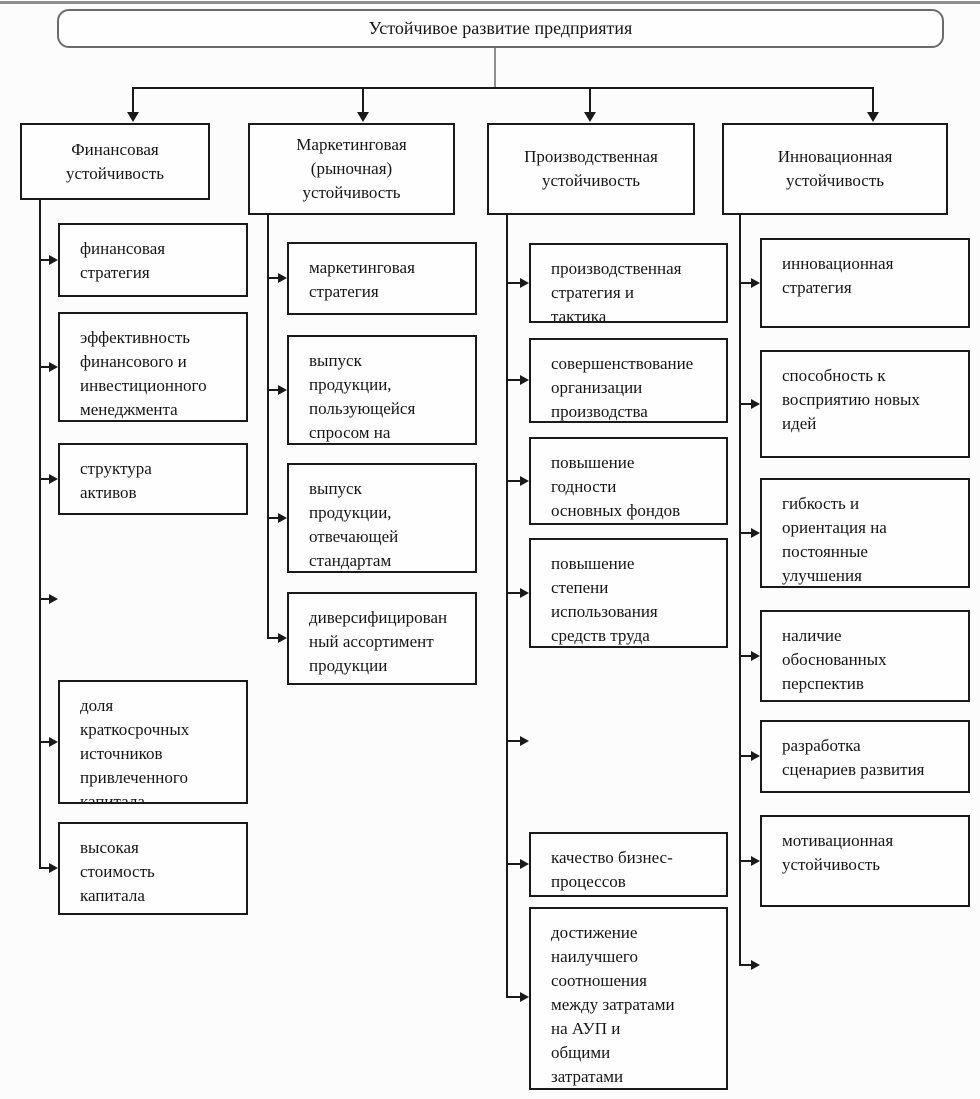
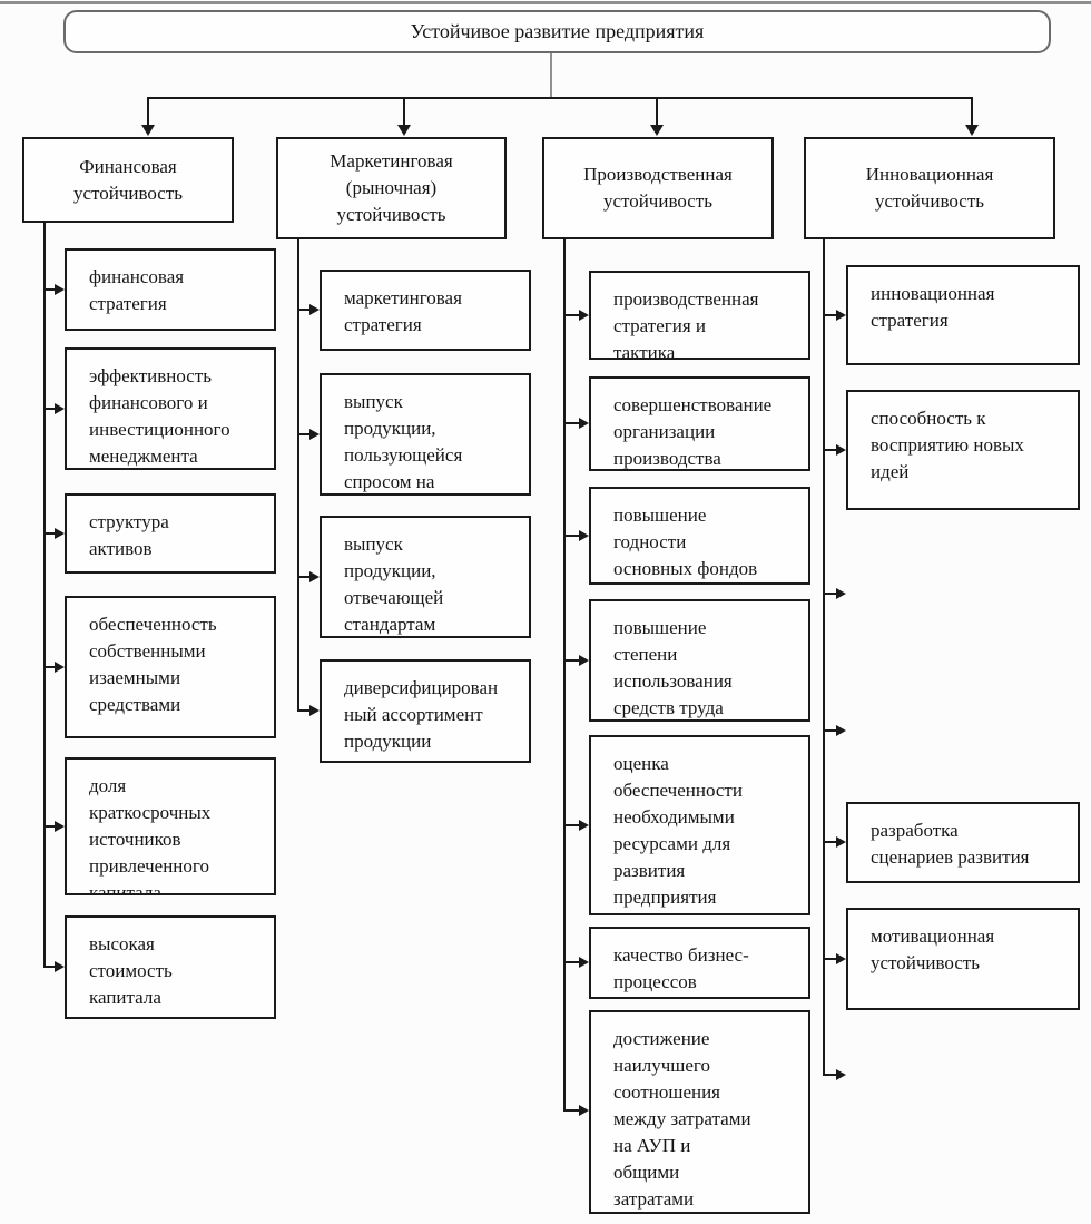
  Устойчивое развитие предприятия
  Финансовая
  устойчивость
  Маркетинговая
  (рыночная)
  устойчивость
  Производственная
  устойчивость
  Инновационная
  устойчивость
  финансовая
  стратегия
  эффективность
  финансового и
  инвестиционного
  менеджмента
  структура
  активов
+ обеспеченность
+ собственными
+ изаемными
+ средствами
  доля
  краткосрочных
  источников
  привлеченного
  капитала
  высокая
  стоимость
  капитала
  маркетинговая
  стратегия
  выпуск
  продукции,
  пользующейся
  спросом на
  выпуск
  продукции,
  отвечающей
  стандартам
  диверсифицирован
  ный ассортимент
  продукции
  производственная
  стратегия и
  тактика
  совершенствование
  организации
  производства
  повышение
  годности
  основных фондов
  повышение
  степени
  использования
  средств труда
+ оценка
+ обеспеченности
+ необходимыми
+ ресурсами для
+ развития
+ предприятия
  качество бизнес-
  процессов
  достижение
  наилучшего
  соотношения
  между затратами
  на АУП и
  общими
  затратами
  инновационная
  стратегия
  способность к
  восприятию новых
  идей
- гибкость и
- ориентация на
- постоянные
- улучшения
- наличие
- обоснованных
- перспектив
  разработка
  сценариев развития
  мотивационная
  устойчивость
